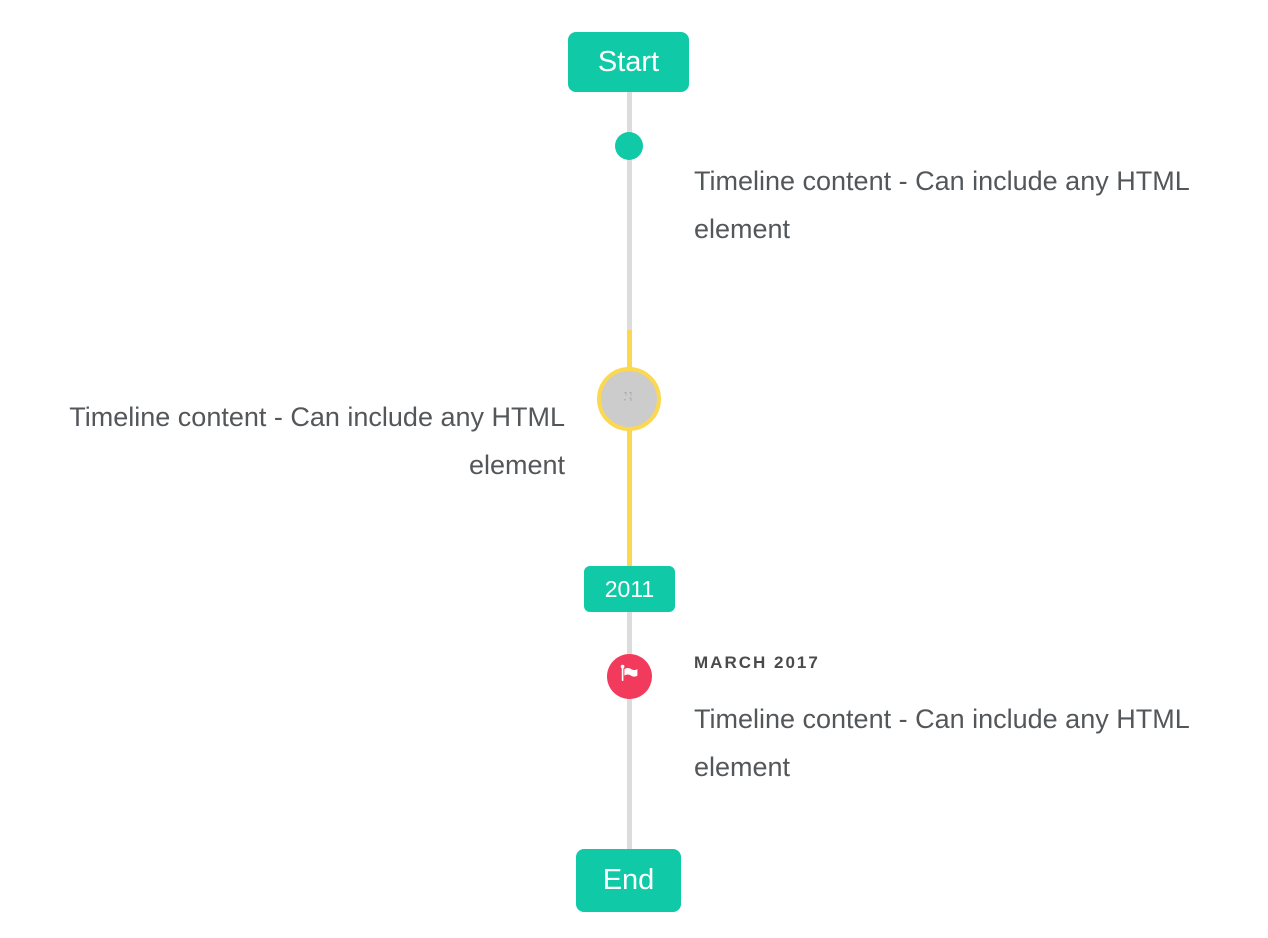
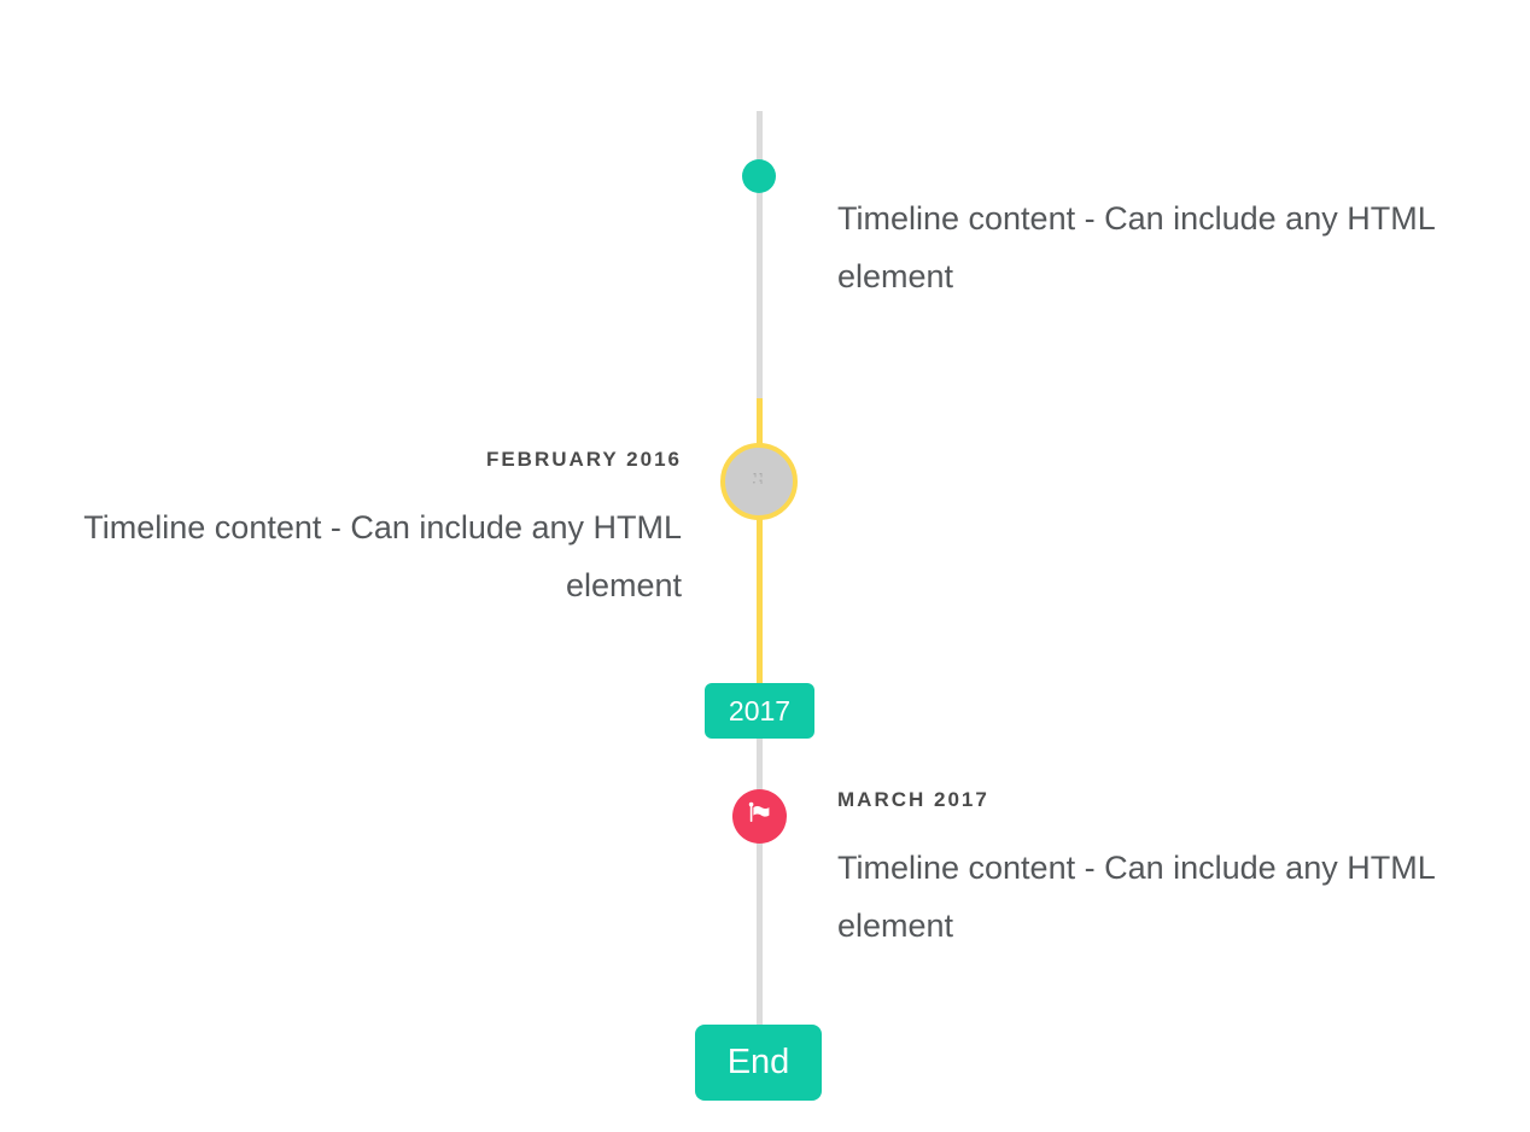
- Start
  Timeline content - Can include any HTML element
+ FEBRUARY 2016
  Timeline content - Can include any HTML element
- 2011
+ 2017
  MARCH 2017
  Timeline content - Can include any HTML element
  End
